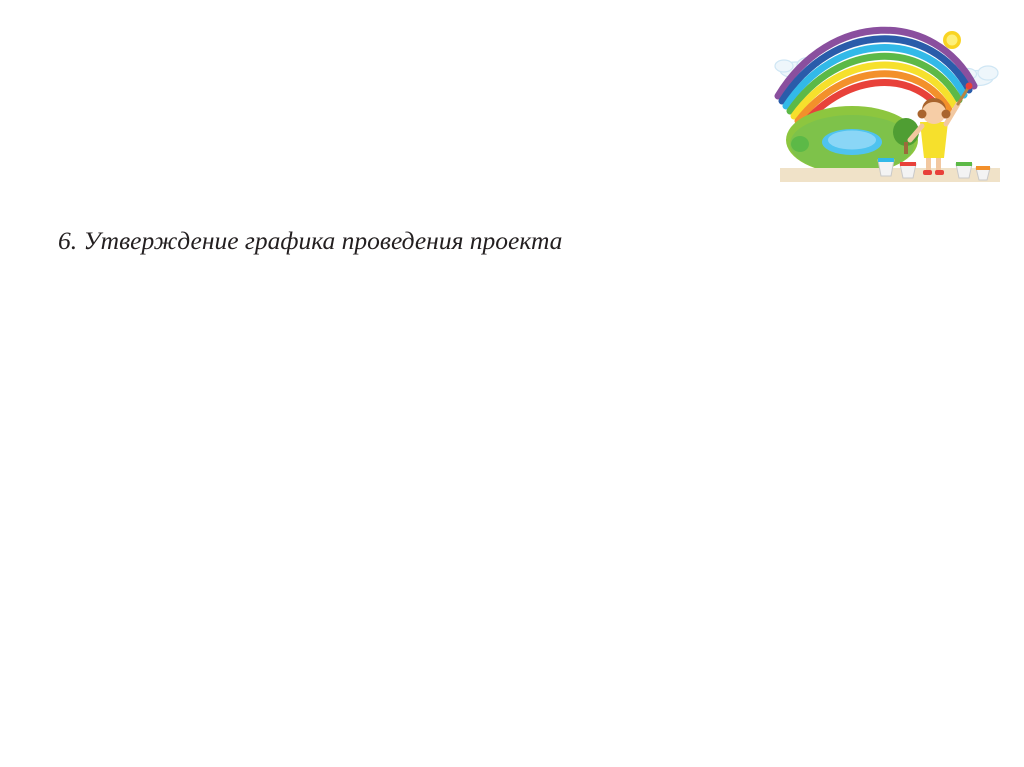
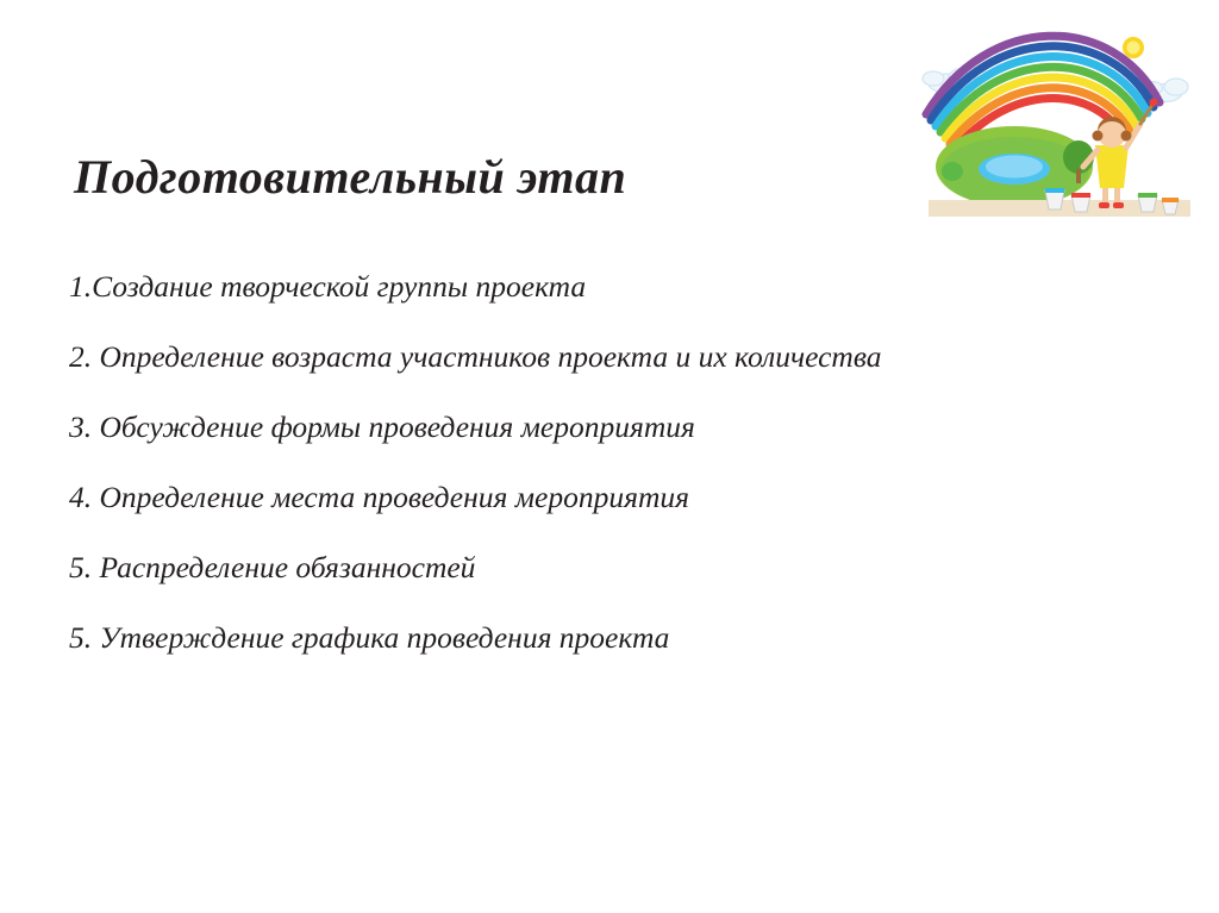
+ Подготовительный этап
+ 1.Создание творческой группы проекта
+ 2. Определение возраста участников проекта и их количества
+ 3. Обсуждение формы проведения мероприятия
+ 4. Определение места проведения мероприятия
+ 5. Распределение обязанностей
- 6. Утверждение графика проведения проекта
+ 5. Утверждение графика проведения проекта
